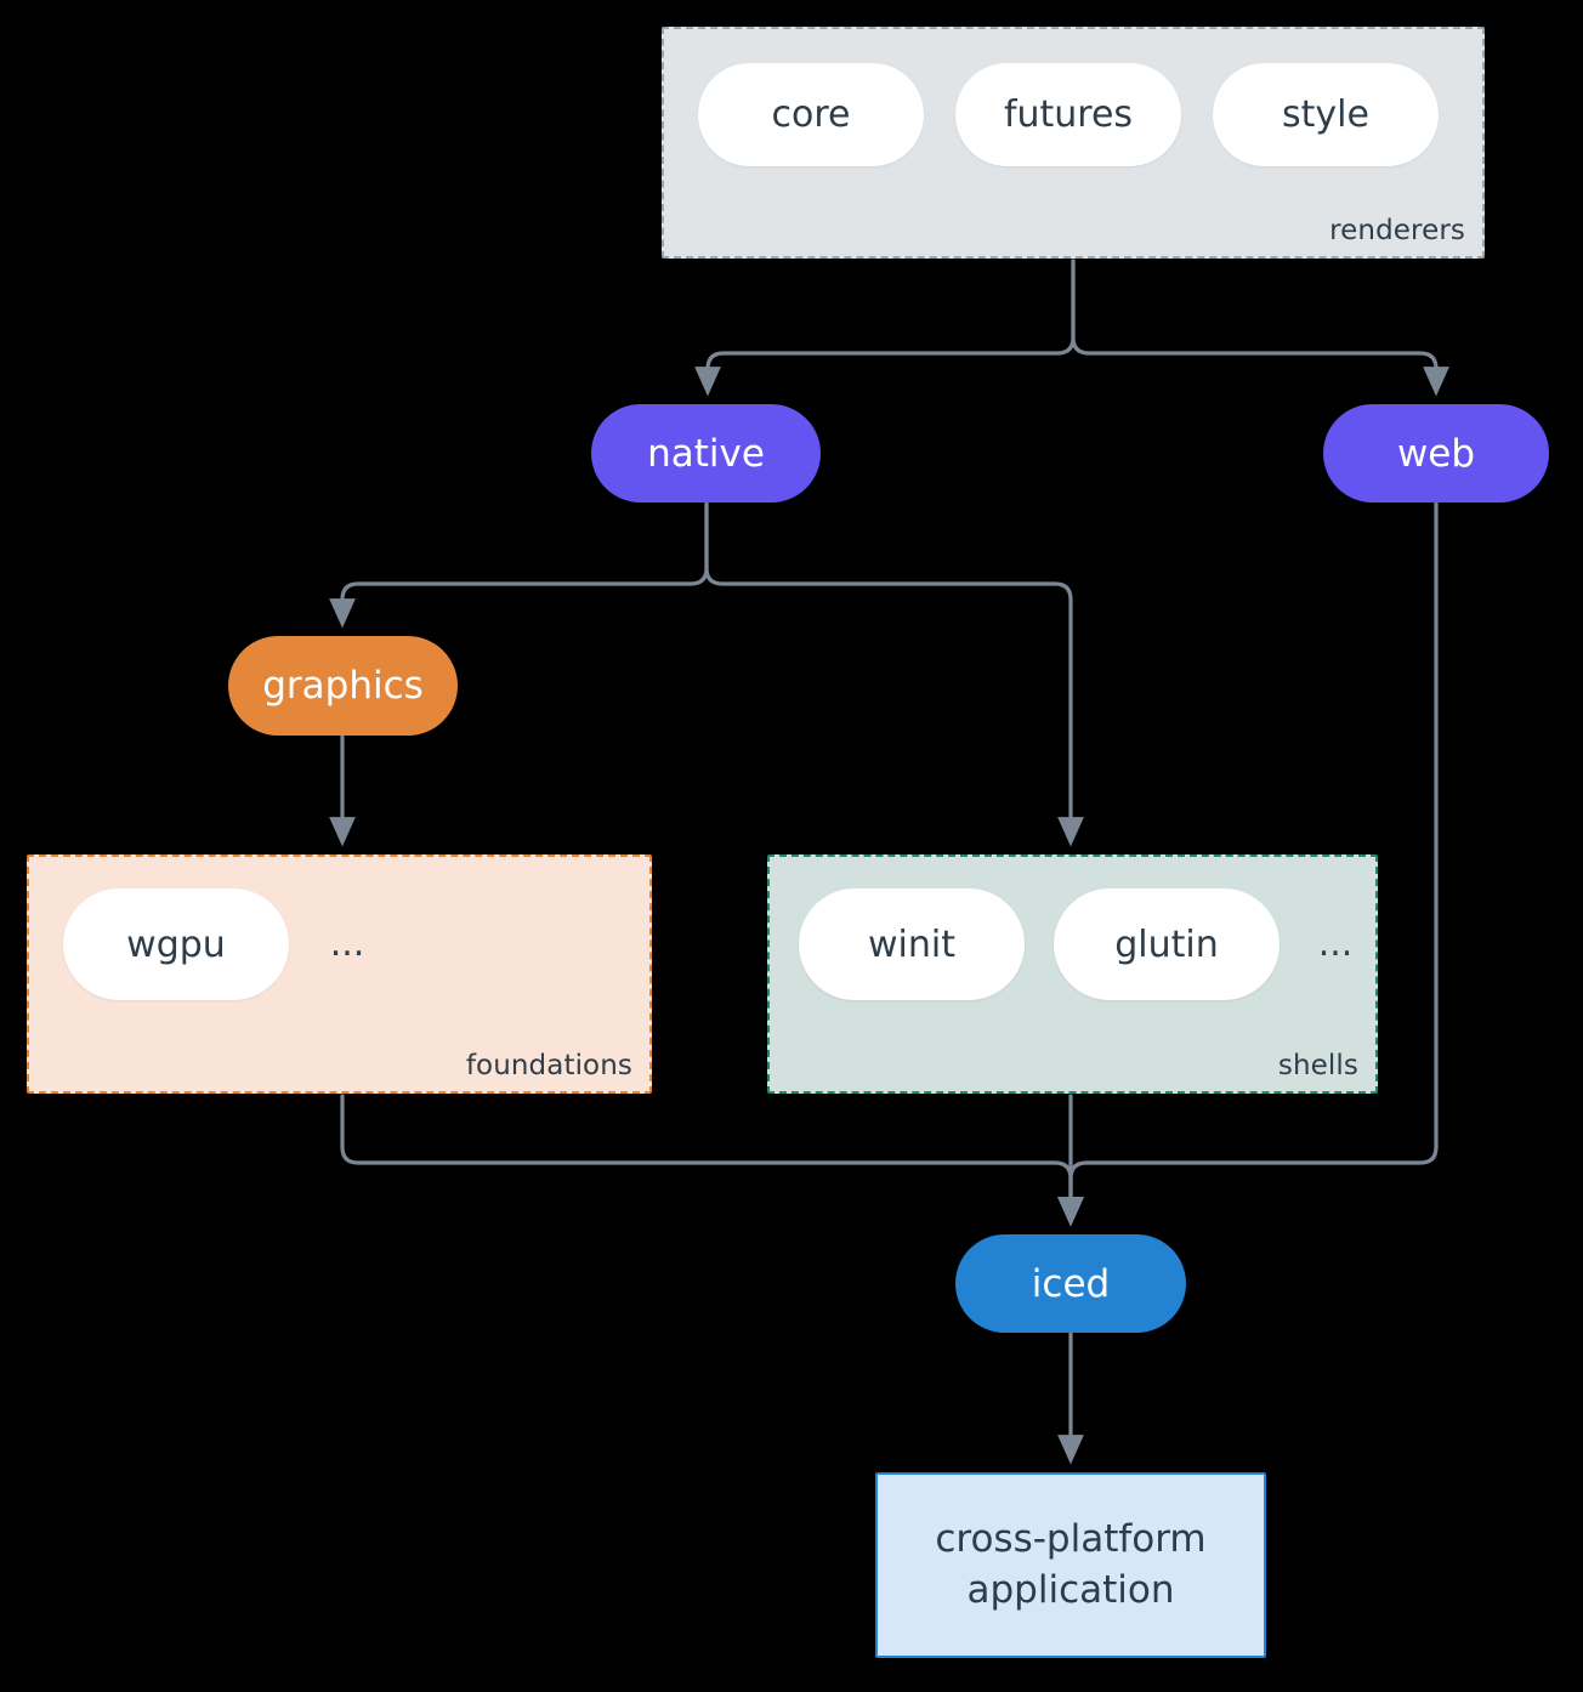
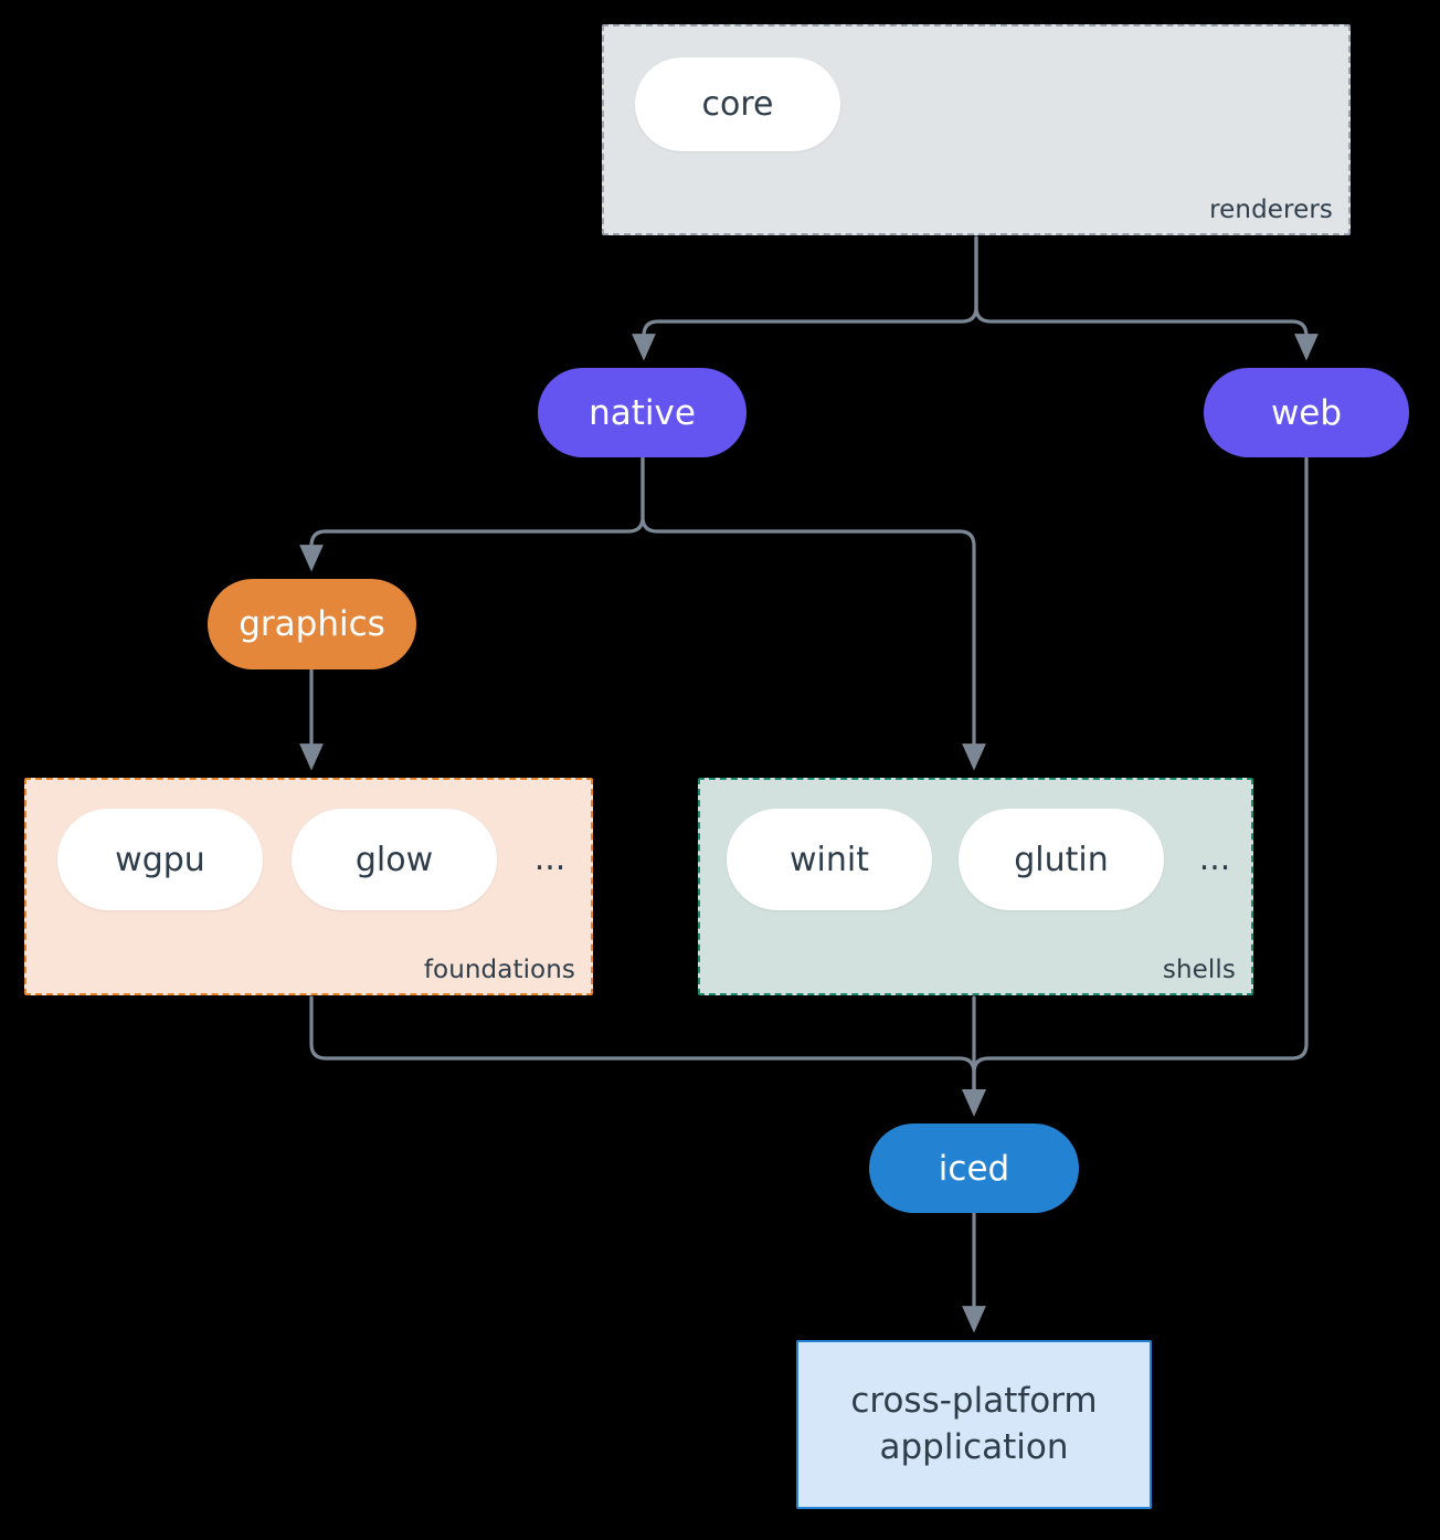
  core
- futures
- style
  renderers
  wgpu
+ glow
  ...
  foundations
  winit
  glutin
  ...
  shells
  native
  web
  graphics
  iced
  cross-platform
  application
